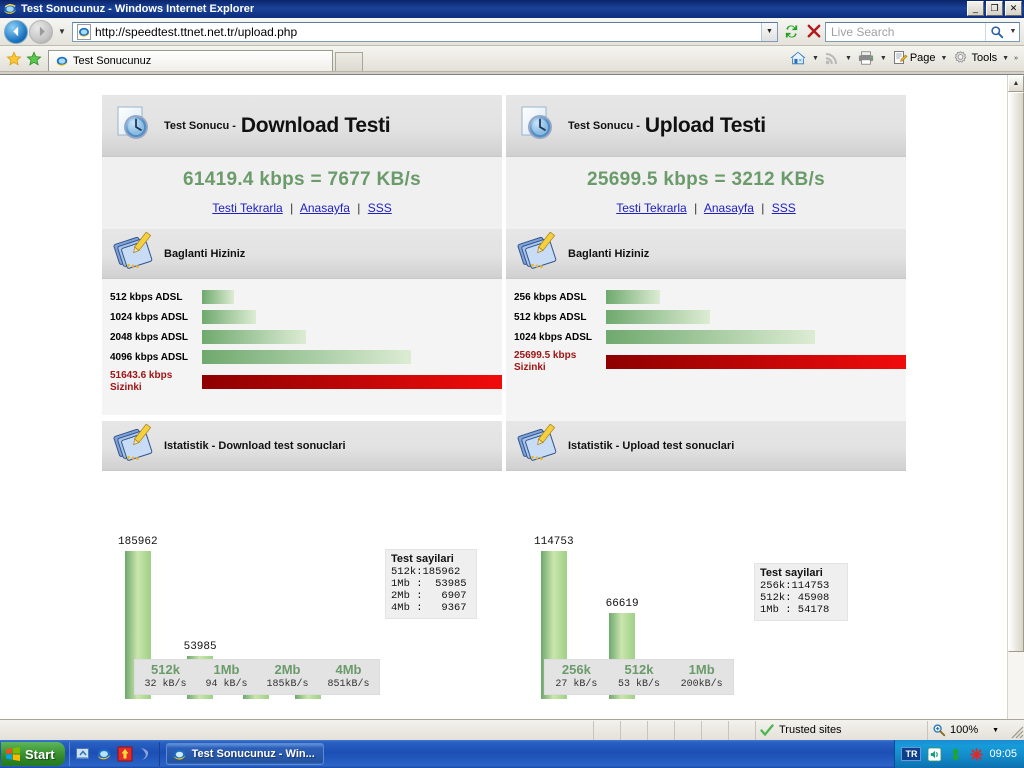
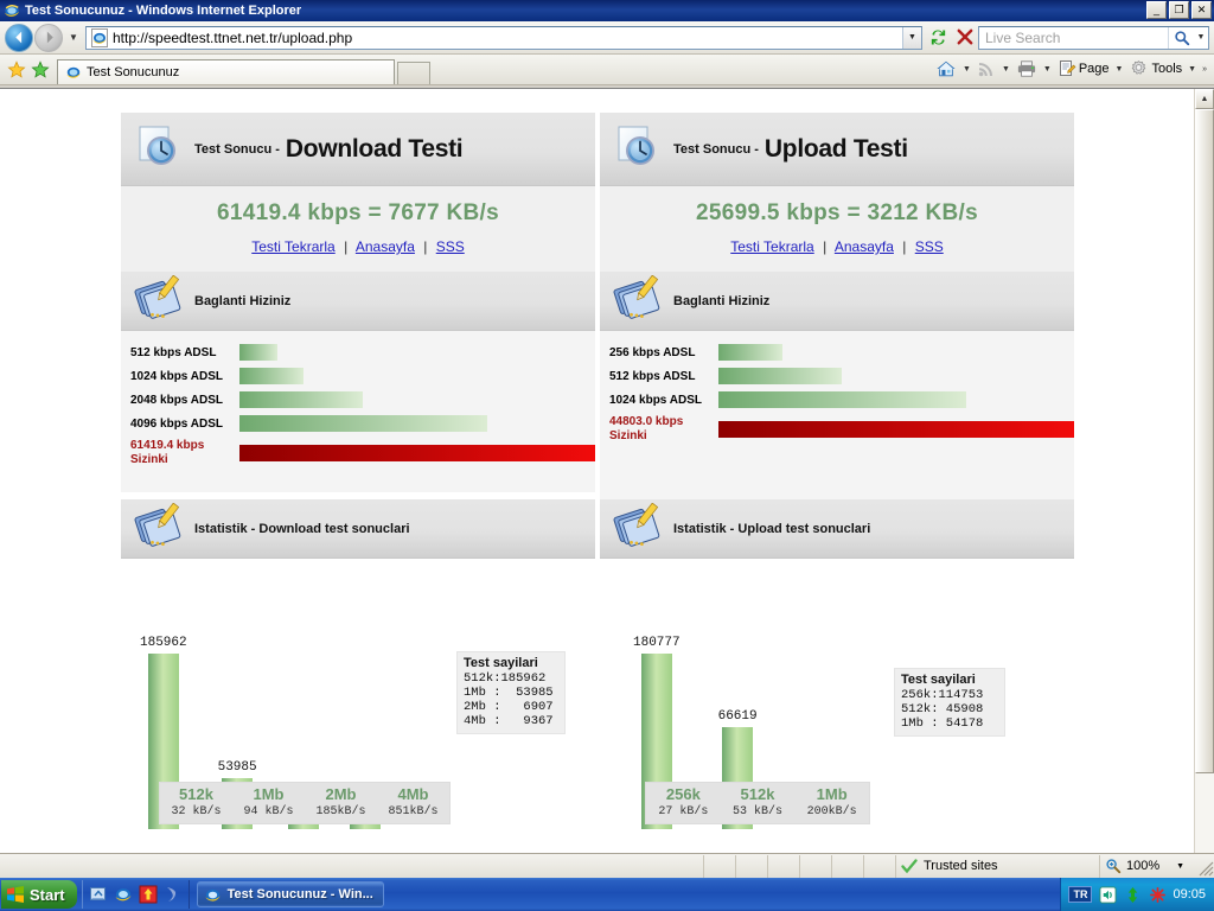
  Test Sonucunuz - Windows Internet Explorer
  _
  ❐
  ✕
  ▼
  http://speedtest.ttnet.net.tr/upload.php
  Live Search
  Test Sonucunuz
  Page
  Tools
  Test Sonucu -
  Download Testi
  61419.4 kbps = 7677 KB/s
  Testi Tekrarla | Anasayfa | SSS
  Test Sonucu -
  Upload Testi
  25699.5 kbps = 3212 KB/s
  Testi Tekrarla | Anasayfa | SSS
  Baglanti Hiziniz
  512 kbps ADSL
  1024 kbps ADSL
  2048 kbps ADSL
  4096 kbps ADSL
- 51643.6 kbps
+ 61419.4 kbps
  Sizinki
  Baglanti Hiziniz
  256 kbps ADSL
  512 kbps ADSL
  1024 kbps ADSL
- 25699.5 kbps
+ 44803.0 kbps
  Sizinki
  Istatistik - Download test sonuclari
  185962
  53985
  512k
  32 kB/s
  1Mb
  94 kB/s
  2Mb
  185kB/s
  4Mb
  851kB/s
  Test sayilari
  512k:185962
  1Mb : 53985
  2Mb : 6907
  4Mb : 9367
  Istatistik - Upload test sonuclari
- 114753
+ 180777
  66619
  256k
  27 kB/s
  512k
  53 kB/s
  1Mb
  200kB/s
  Test sayilari
  256k:114753
  512k: 45908
  1Mb : 54178
  Trusted sites
  100%
  Start
  Test Sonucunuz - Win...
  TR
  09:05
